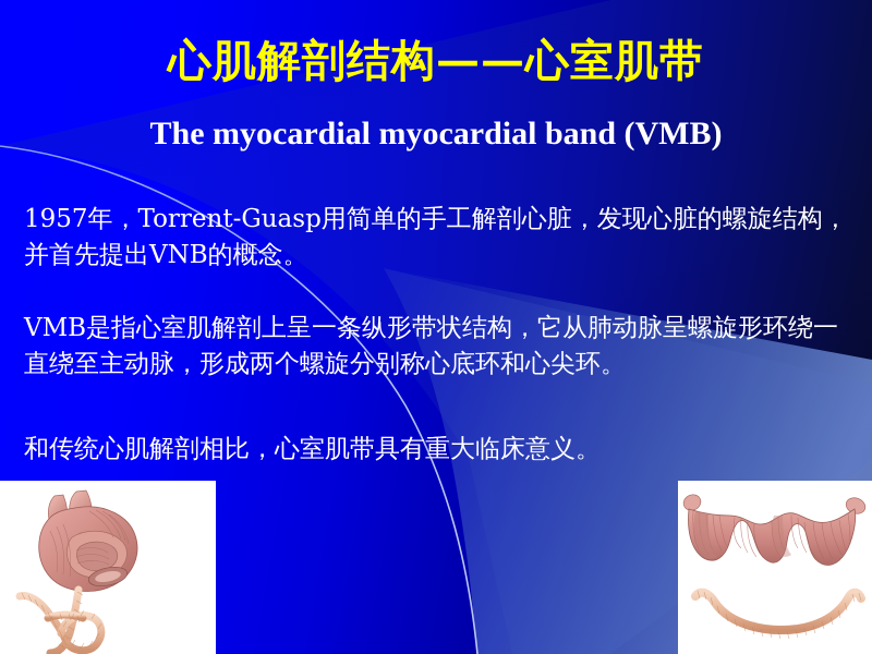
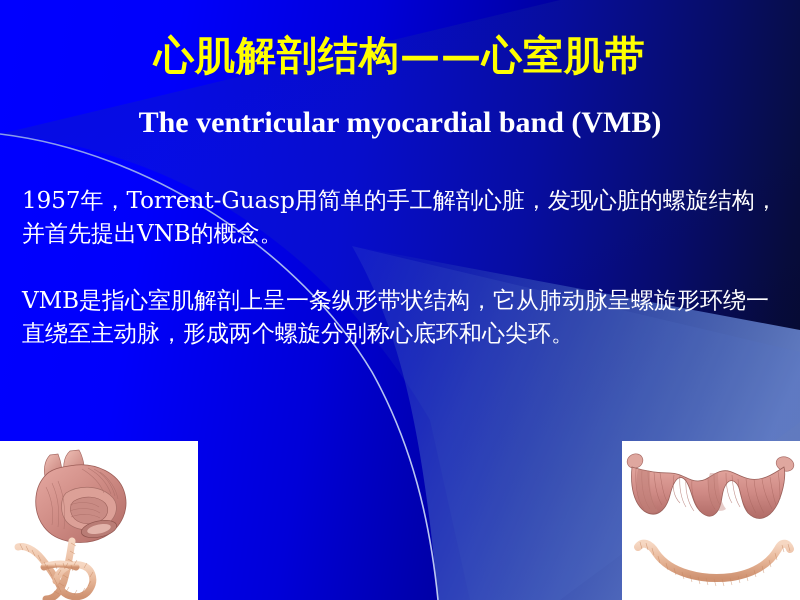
  心肌解剖结构——心室肌带
- The myocardial myocardial band (VMB)
+ The ventricular myocardial band (VMB)
  1957年，Torrent-Guasp用简单的手工解剖心脏，发现心脏的螺旋结构，并首先提出VNB的概念。
  VMB是指心室肌解剖上呈一条纵形带状结构，它从肺动脉呈螺旋形环绕一直绕至主动脉，形成两个螺旋分别称心底环和心尖环。
- 和传统心肌解剖相比，心室肌带具有重大临床意义。
